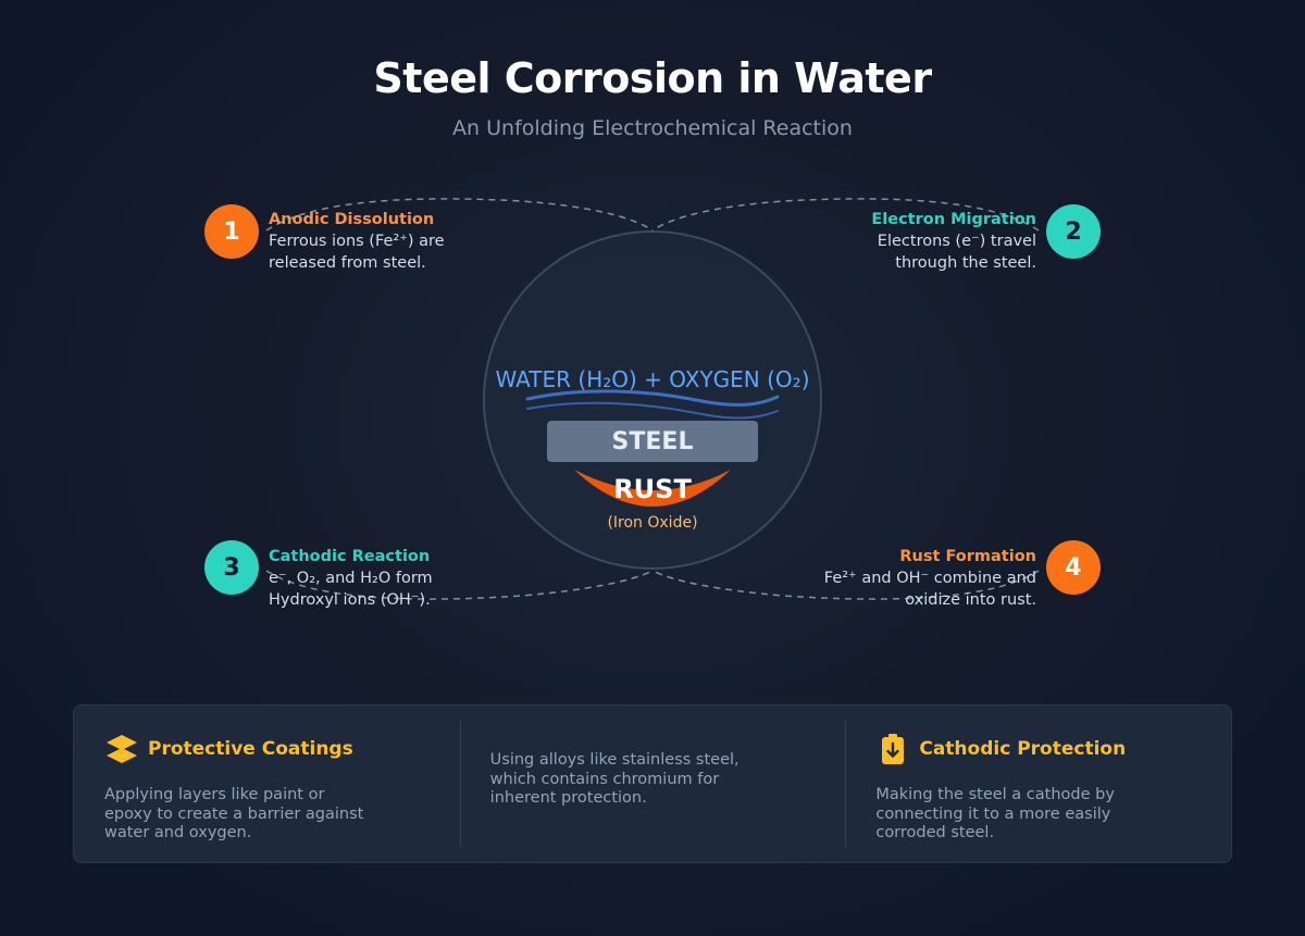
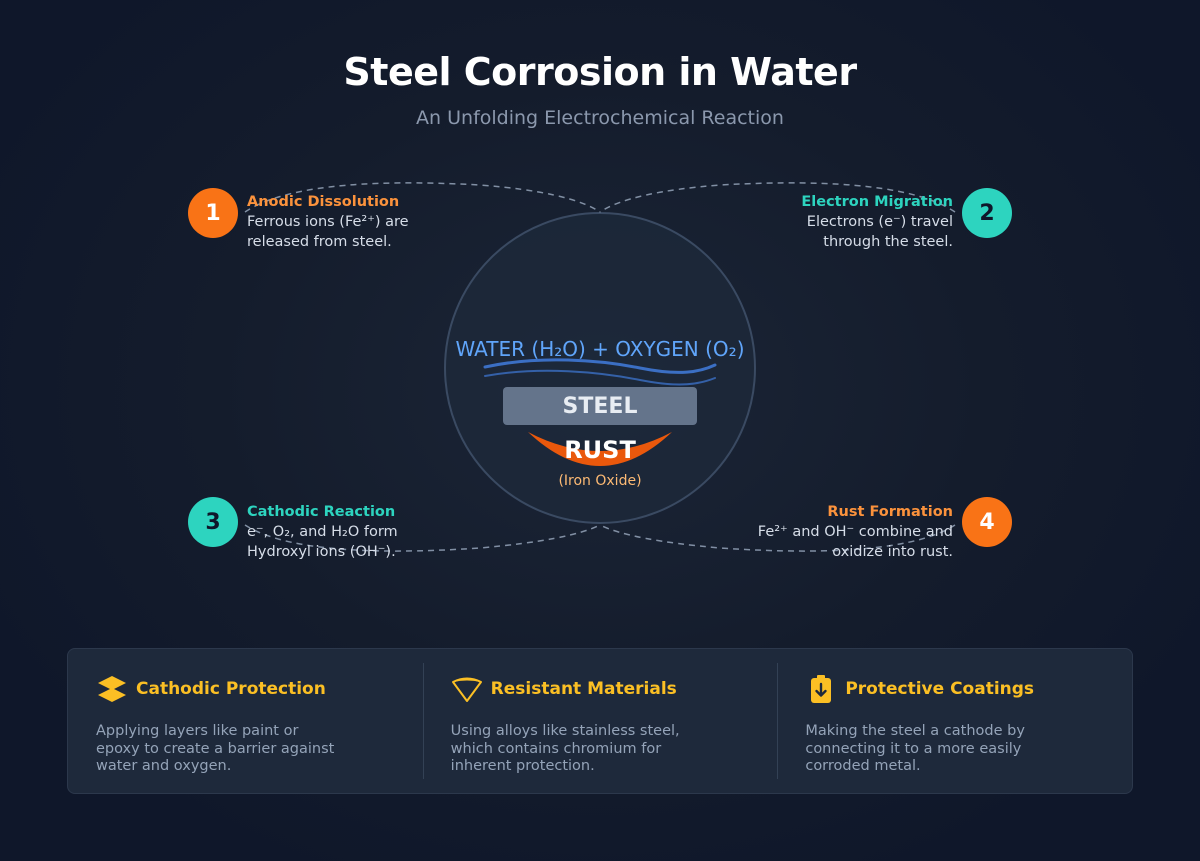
  Steel Corrosion in Water
  An Unfolding Electrochemical Reaction
  WATER (H₂O) + OXYGEN (O₂)
  STEEL
  RUST
  (Iron Oxide)
  1
  Anodic Dissolution
  Ferrous ions (Fe²⁺) are
  released from steel.
  2
  Electron Migration
  Electrons (e⁻) travel
  through the steel.
  3
  Cathodic Reaction
  e⁻, O₂, and H₂O form
  Hydroxyl ions (OH⁻).
  4
  Rust Formation
  Fe²⁺ and OH⁻ combine and
  oxidize into rust.
- Protective Coatings
+ Cathodic Protection
  Applying layers like paint or epoxy to create a barrier against water and oxygen.
+ Resistant Materials
  Using alloys like stainless steel, which contains chromium for inherent protection.
- Cathodic Protection
+ Protective Coatings
- Making the steel a cathode by connecting it to a more easily corroded steel.
+ Making the steel a cathode by connecting it to a more easily corroded metal.
